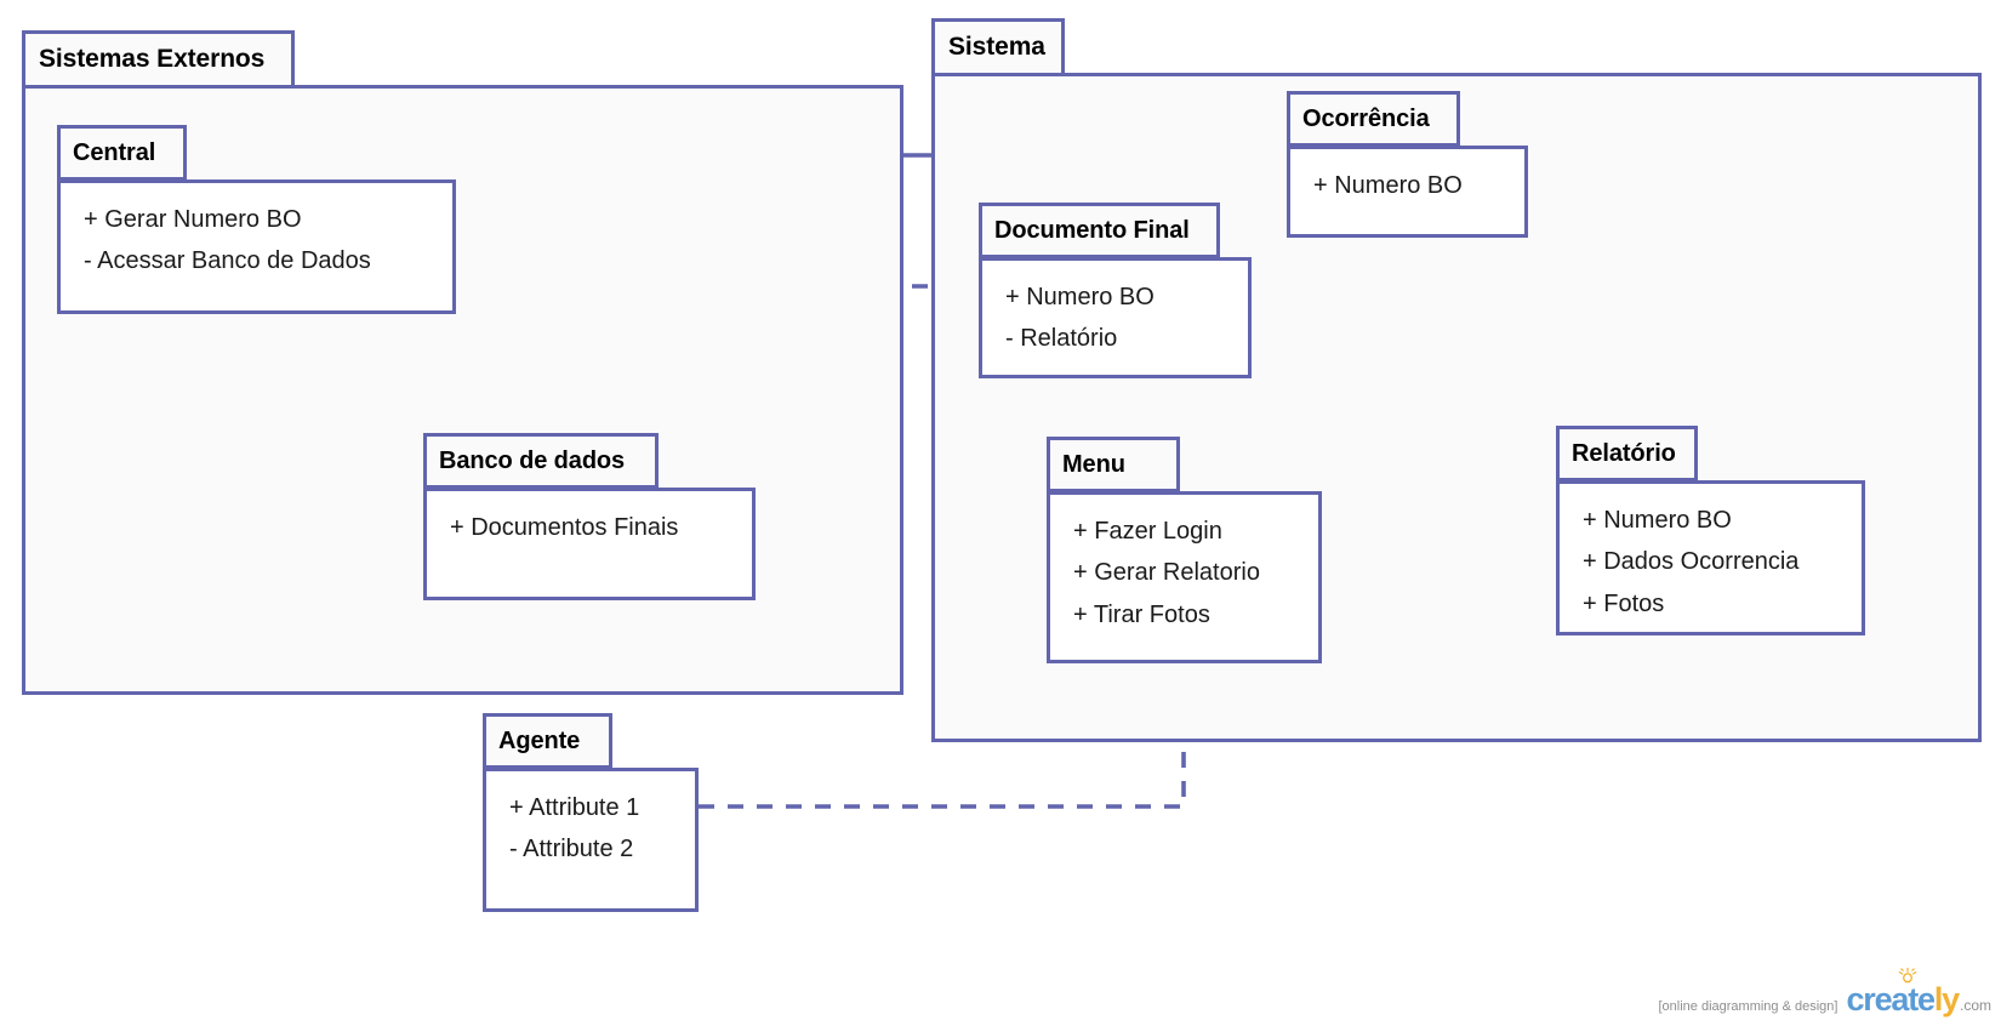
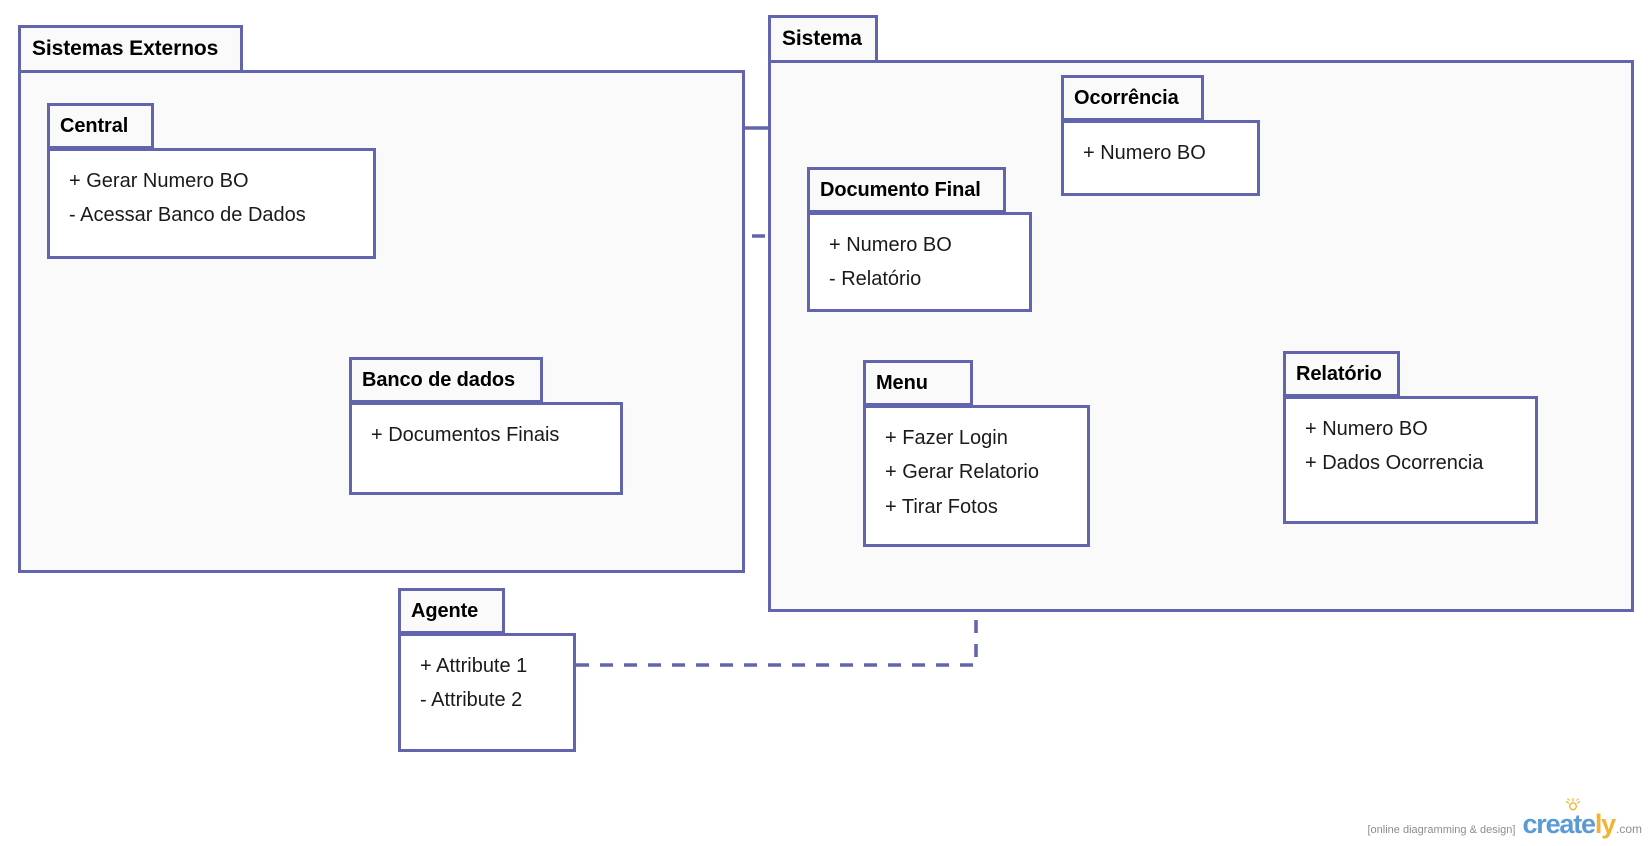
  Sistemas Externos
  Sistema
  Central
  + Gerar Numero BO
  - Acessar Banco de Dados
  Banco de dados
  + Documentos Finais
  Ocorrência
  + Numero BO
  Documento Final
  + Numero BO
  - Relatório
  Menu
  + Fazer Login
  + Gerar Relatorio
  + Tirar Fotos
  Relatório
  + Numero BO
  + Dados Ocorrencia
- + Fotos
  Agente
  + Attribute 1
  - Attribute 2
  [online diagramming & design]
  creately
  .com
